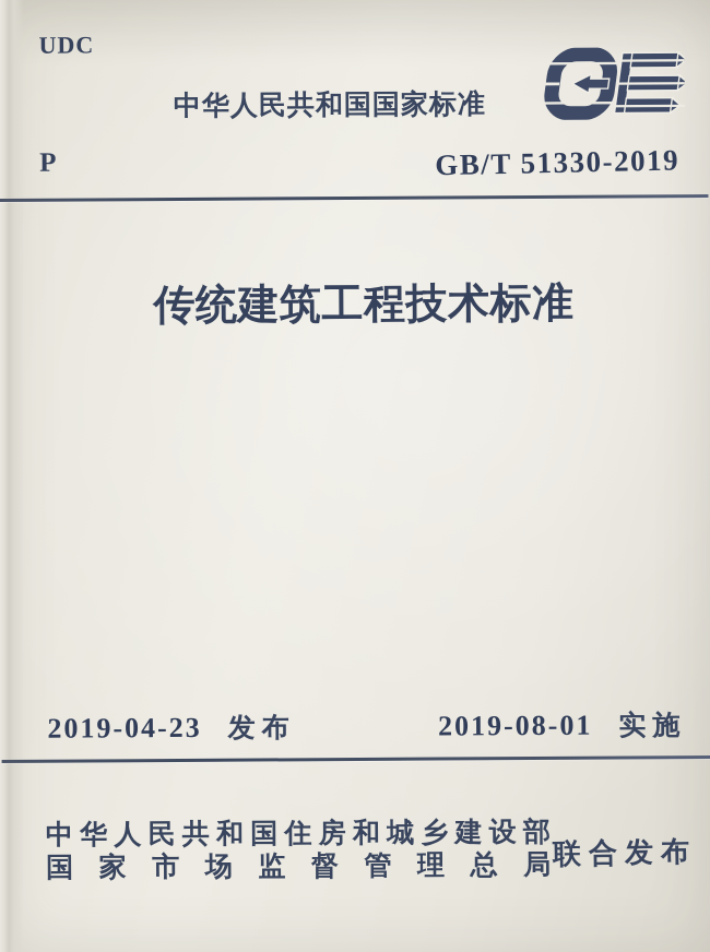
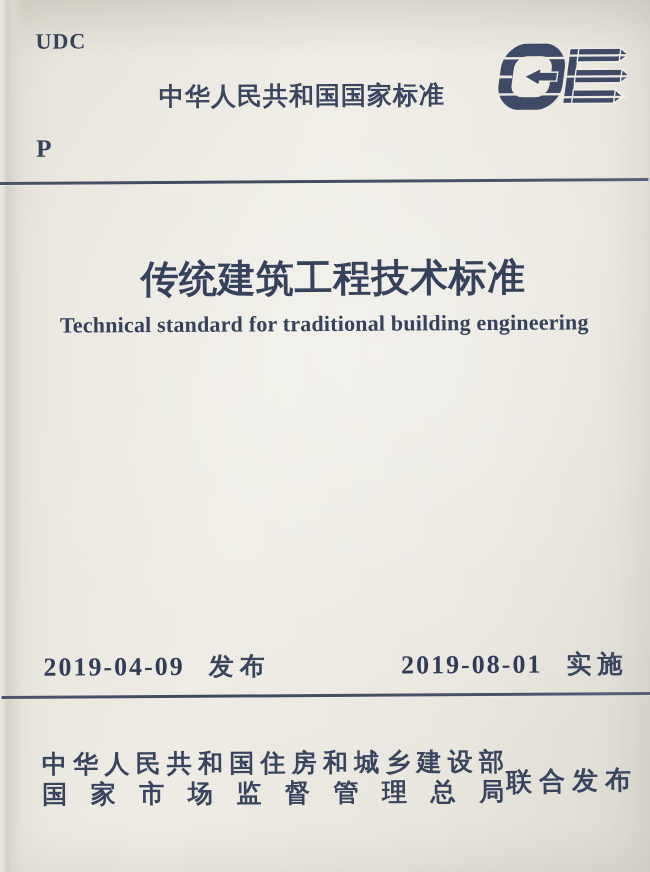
  UDC
  中华人民共和国国家标准
  P
- GB/T 51330-2019
  传统建筑工程技术标准
+ Technical standard for traditional building engineering
- 2019-04-23 发布
+ 2019-04-09 发布
  2019-08-01 实施
  中华人民共和国住房和城乡建设部
  国家市场监督管理总局
  联合发布
